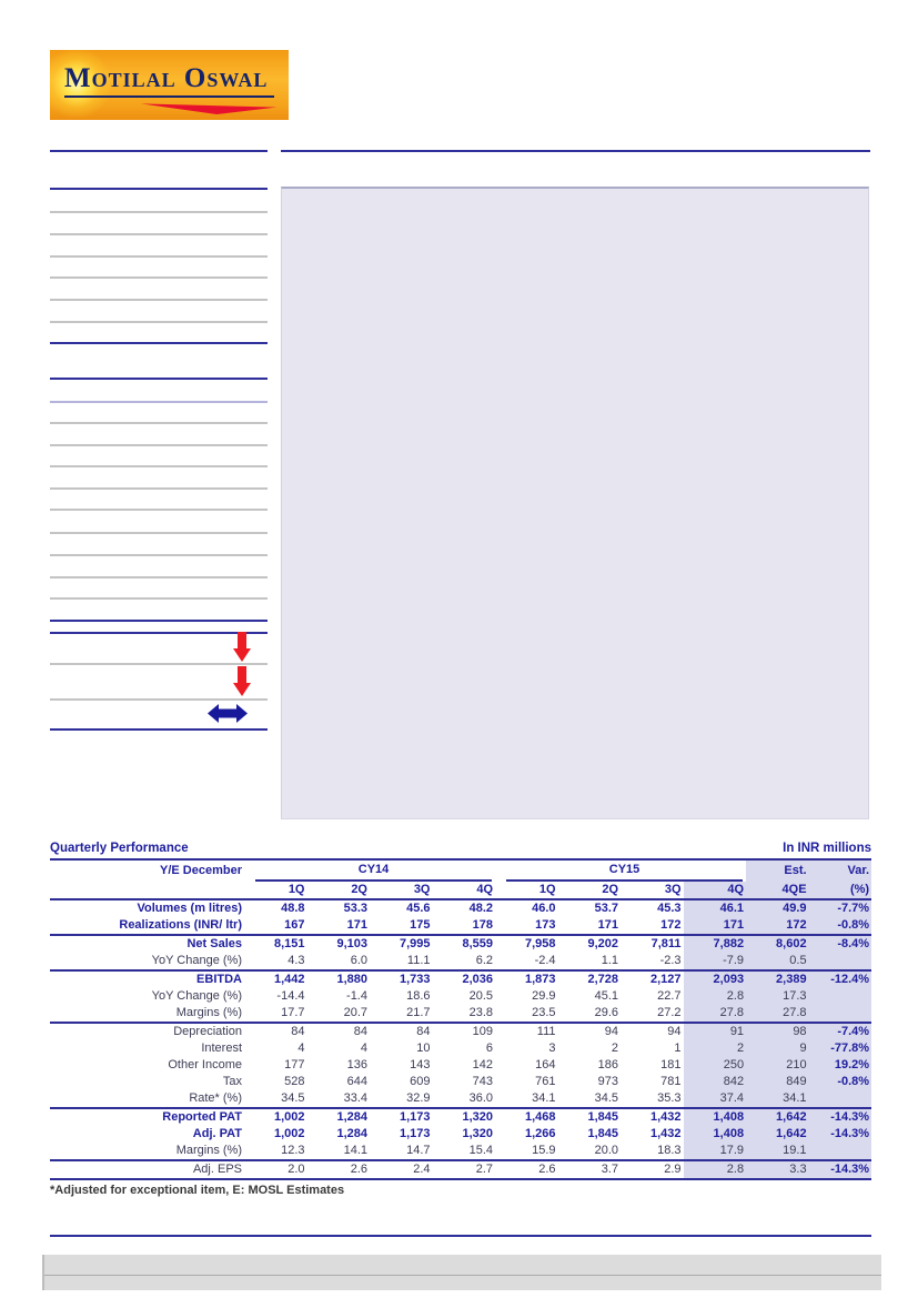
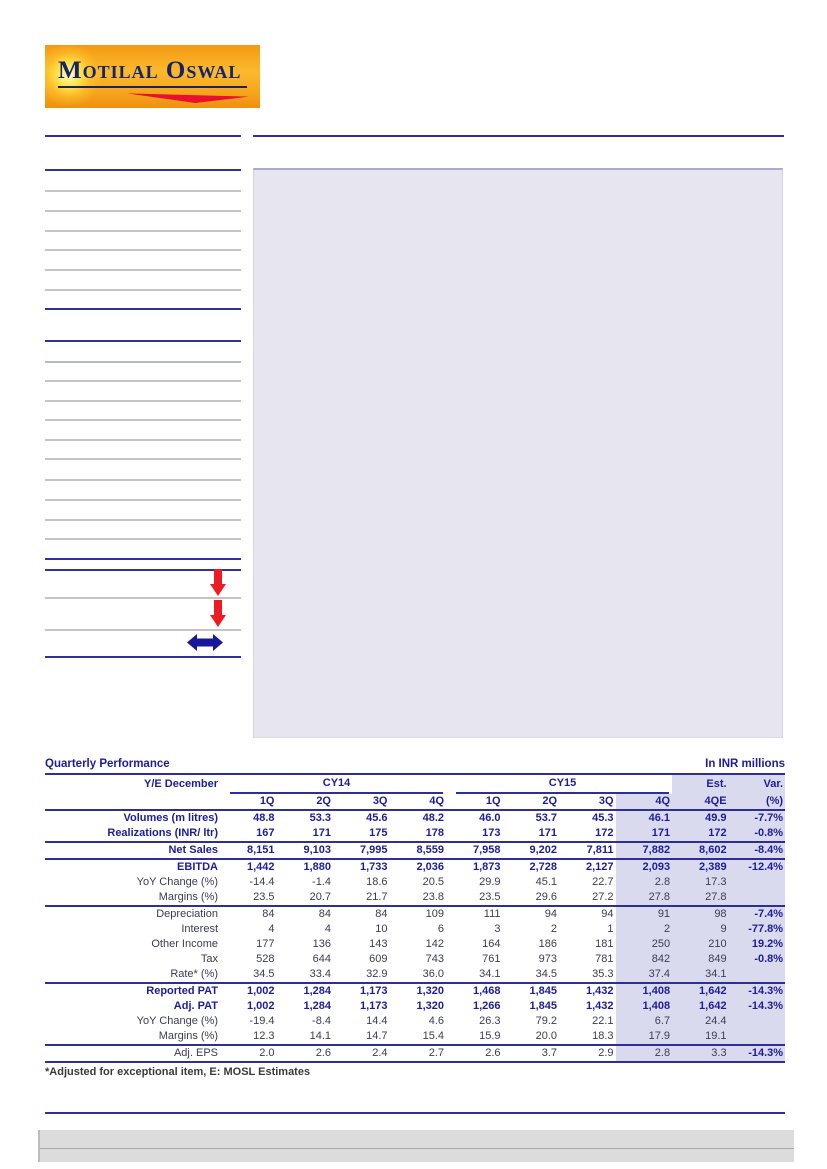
  Motilal Oswal
  Quarterly Performance
  In INR millions
  Y/E December	CY14	CY15	Est.	Var.
  	1Q	2Q	3Q	4Q	1Q	2Q	3Q	4Q	4QE	(%)
  Volumes (m litres)	48.8	53.3	45.6	48.2	46.0	53.7	45.3	46.1	49.9	-7.7%
  Realizations (INR/ ltr)	167	171	175	178	173	171	172	171	172	-0.8%
  Net Sales	8,151	9,103	7,995	8,559	7,958	9,202	7,811	7,882	8,602	-8.4%
- YoY Change (%)	4.3	6.0	11.1	6.2	-2.4	1.1	-2.3	-7.9	0.5
  EBITDA	1,442	1,880	1,733	2,036	1,873	2,728	2,127	2,093	2,389	-12.4%
  YoY Change (%)	-14.4	-1.4	18.6	20.5	29.9	45.1	22.7	2.8	17.3
- Margins (%)	17.7	20.7	21.7	23.8	23.5	29.6	27.2	27.8	27.8
+ Margins (%)	23.5	20.7	21.7	23.8	23.5	29.6	27.2	27.8	27.8
  Depreciation	84	84	84	109	111	94	94	91	98	-7.4%
  Interest	4	4	10	6	3	2	1	2	9	-77.8%
  Other Income	177	136	143	142	164	186	181	250	210	19.2%
  Tax	528	644	609	743	761	973	781	842	849	-0.8%
  Rate* (%)	34.5	33.4	32.9	36.0	34.1	34.5	35.3	37.4	34.1
  Reported PAT	1,002	1,284	1,173	1,320	1,468	1,845	1,432	1,408	1,642	-14.3%
  Adj. PAT	1,002	1,284	1,173	1,320	1,266	1,845	1,432	1,408	1,642	-14.3%
+ YoY Change (%)	-19.4	-8.4	14.4	4.6	26.3	79.2	22.1	6.7	24.4
  Margins (%)	12.3	14.1	14.7	15.4	15.9	20.0	18.3	17.9	19.1
  Adj. EPS	2.0	2.6	2.4	2.7	2.6	3.7	2.9	2.8	3.3	-14.3%
  *Adjusted for exceptional item, E: MOSL Estimates
